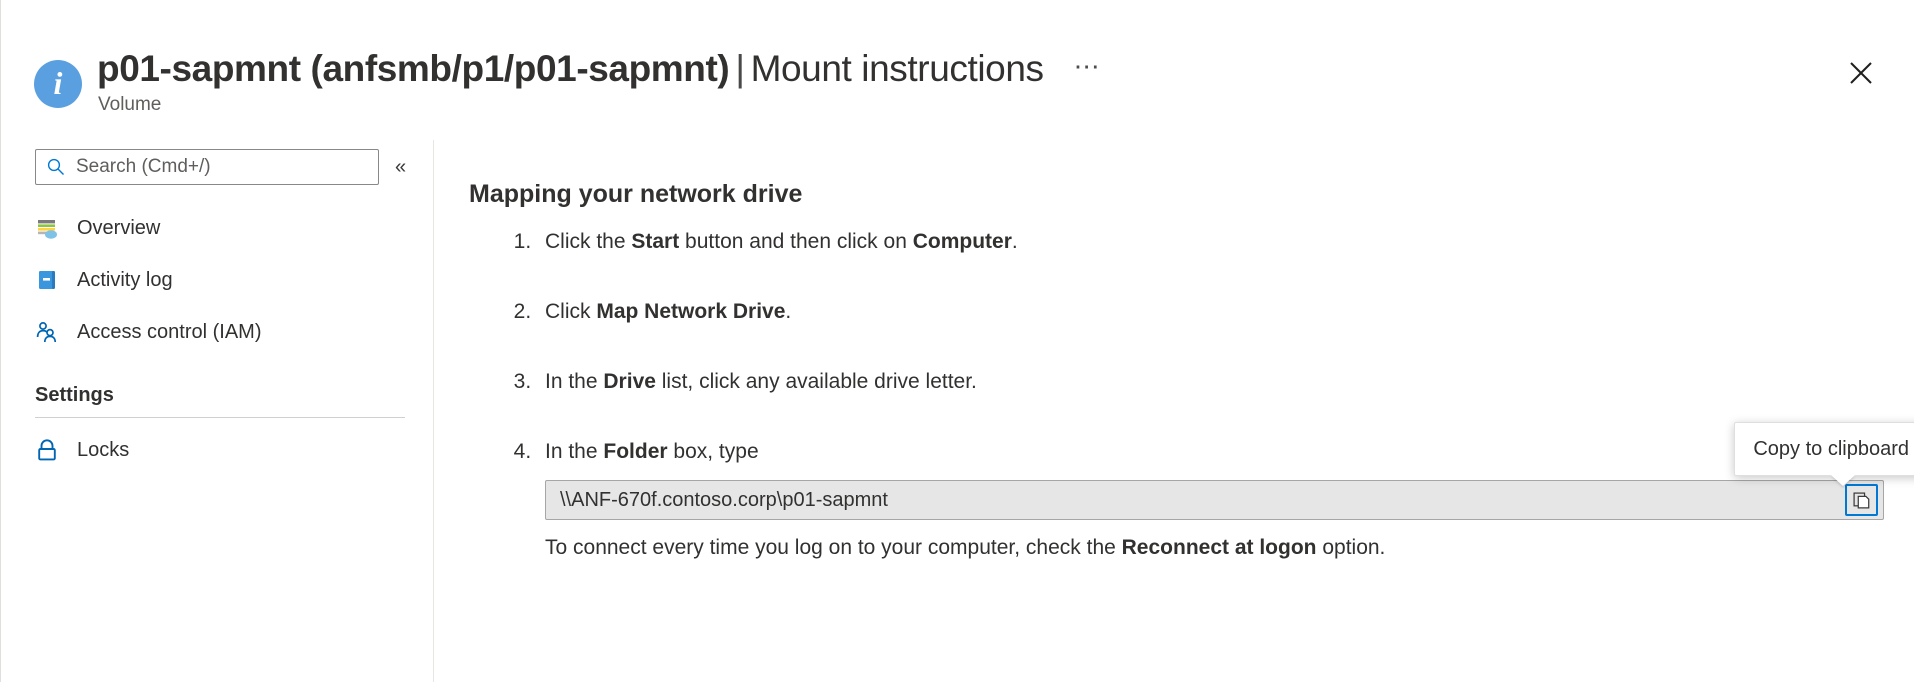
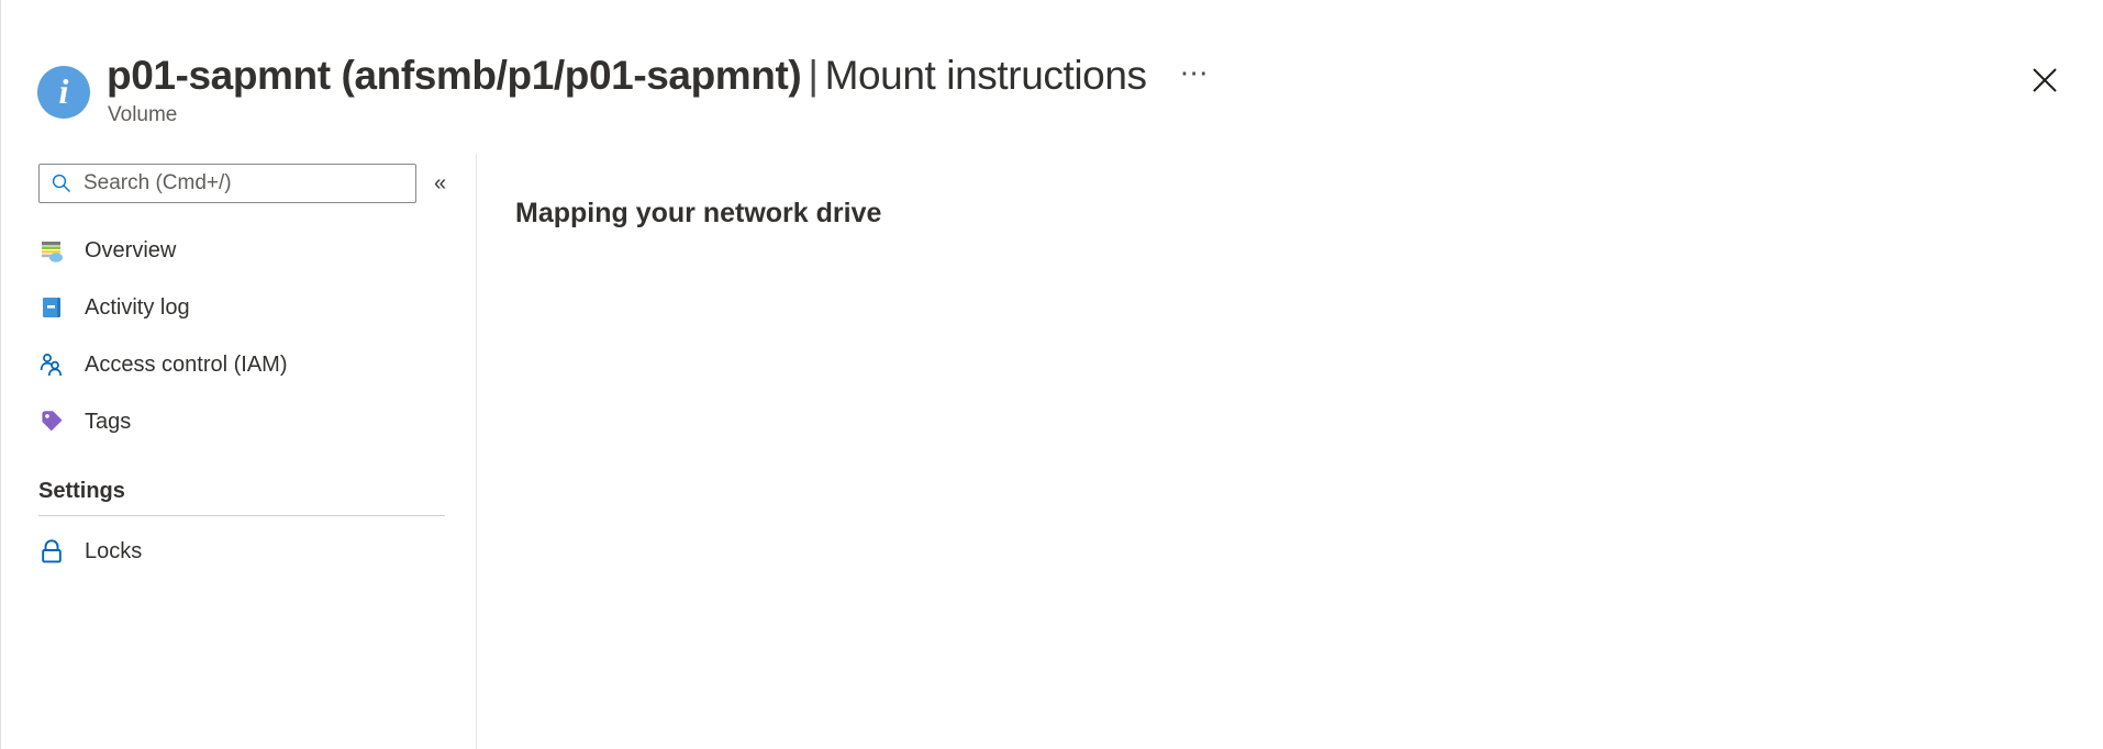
  i
  p01-sapmnt (anfsmb/p1/p01-sapmnt) | Mount instructions
  ⋯
  Volume
  Search (Cmd+/)
  «
  Overview
  Activity log
  Access control (IAM)
+ Tags
  Settings
  Locks
  Mapping your network drive
- Click the Start button and then click on Computer.
- Click Map Network Drive.
- In the Drive list, click any available drive letter.
- In the Folder box, type
- \\ANF-670f.contoso.corp\p01-sapmnt
- Copy to clipboard
- To connect every time you log on to your computer, check the Reconnect at logon option.
